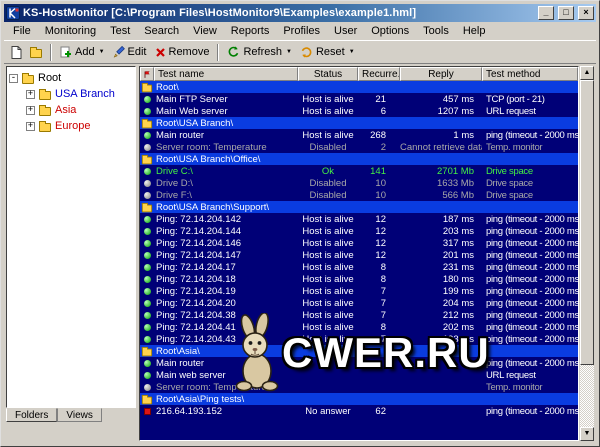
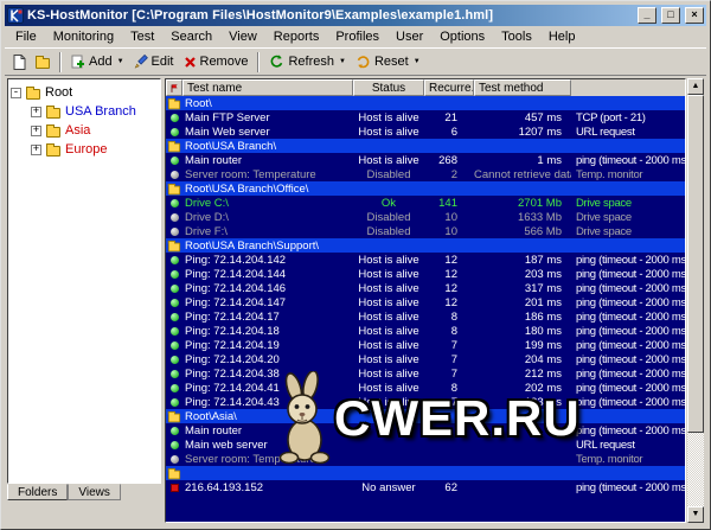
  KS-HostMonitor [C:\Program Files\HostMonitor9\Examples\example1.hml]
  _
  □
  ×
  File
  Monitoring
  Test
  Search
  View
  Reports
  Profiles
  User
  Options
  Tools
  Help
  Add
  Edit
  Remove
  Refresh
  Reset
  -
  Root
  +
  USA Branch
  +
  Asia
  +
  Europe
  Folders
  Views
  Test name
  Status
  Recurre.
- Reply
  Test method
  Root\
  Main FTP Server
  Host is alive
  21
  457 ms
  TCP (port - 21)
  Main Web server
  Host is alive
  6
  1207 ms
  URL request
  Root\USA Branch\
  Main router
  Host is alive
  268
  1 ms
  ping (timeout - 2000 ms
  Server room: Temperature
  Disabled
  2
  Cannot retrieve dat
  Temp. monitor
  Root\USA Branch\Office\
  Drive C:\
  Ok
  141
  2701 Mb
  Drive space
  Drive D:\
  Disabled
  10
  1633 Mb
  Drive space
  Drive F:\
  Disabled
  10
  566 Mb
  Drive space
  Root\USA Branch\Support\
  Ping: 72.14.204.142
  Host is alive
  12
  187 ms
  ping (timeout - 2000 ms
  Ping: 72.14.204.144
  Host is alive
  12
  203 ms
  ping (timeout - 2000 ms
  Ping: 72.14.204.146
  Host is alive
  12
  317 ms
  ping (timeout - 2000 ms
  Ping: 72.14.204.147
  Host is alive
  12
  201 ms
  ping (timeout - 2000 ms
  Ping: 72.14.204.17
  Host is alive
  8
- 231 ms
+ 186 ms
  ping (timeout - 2000 ms
  Ping: 72.14.204.18
  Host is alive
  8
  180 ms
  ping (timeout - 2000 ms
  Ping: 72.14.204.19
  Host is alive
  7
  199 ms
  ping (timeout - 2000 ms
  Ping: 72.14.204.20
  Host is alive
  7
  204 ms
  ping (timeout - 2000 ms
  Ping: 72.14.204.38
  Host is alive
  7
  212 ms
  ping (timeout - 2000 ms
  Ping: 72.14.204.41
  Host is alive
  8
  202 ms
  ping (timeout - 2000 ms
  Ping: 72.14.204.43
  Host is alive
  7
  193 ms
  ping (timeout - 2000 ms
  Root\Asia\
  Main router
  ping (timeout - 2000 ms
  Main web server
  URL request
  Temp. monitor
- Root\Asia\Ping tests\
  216.64.193.152
  No answer
  62
  ping (timeout - 2000 ms
  CWER.RU
